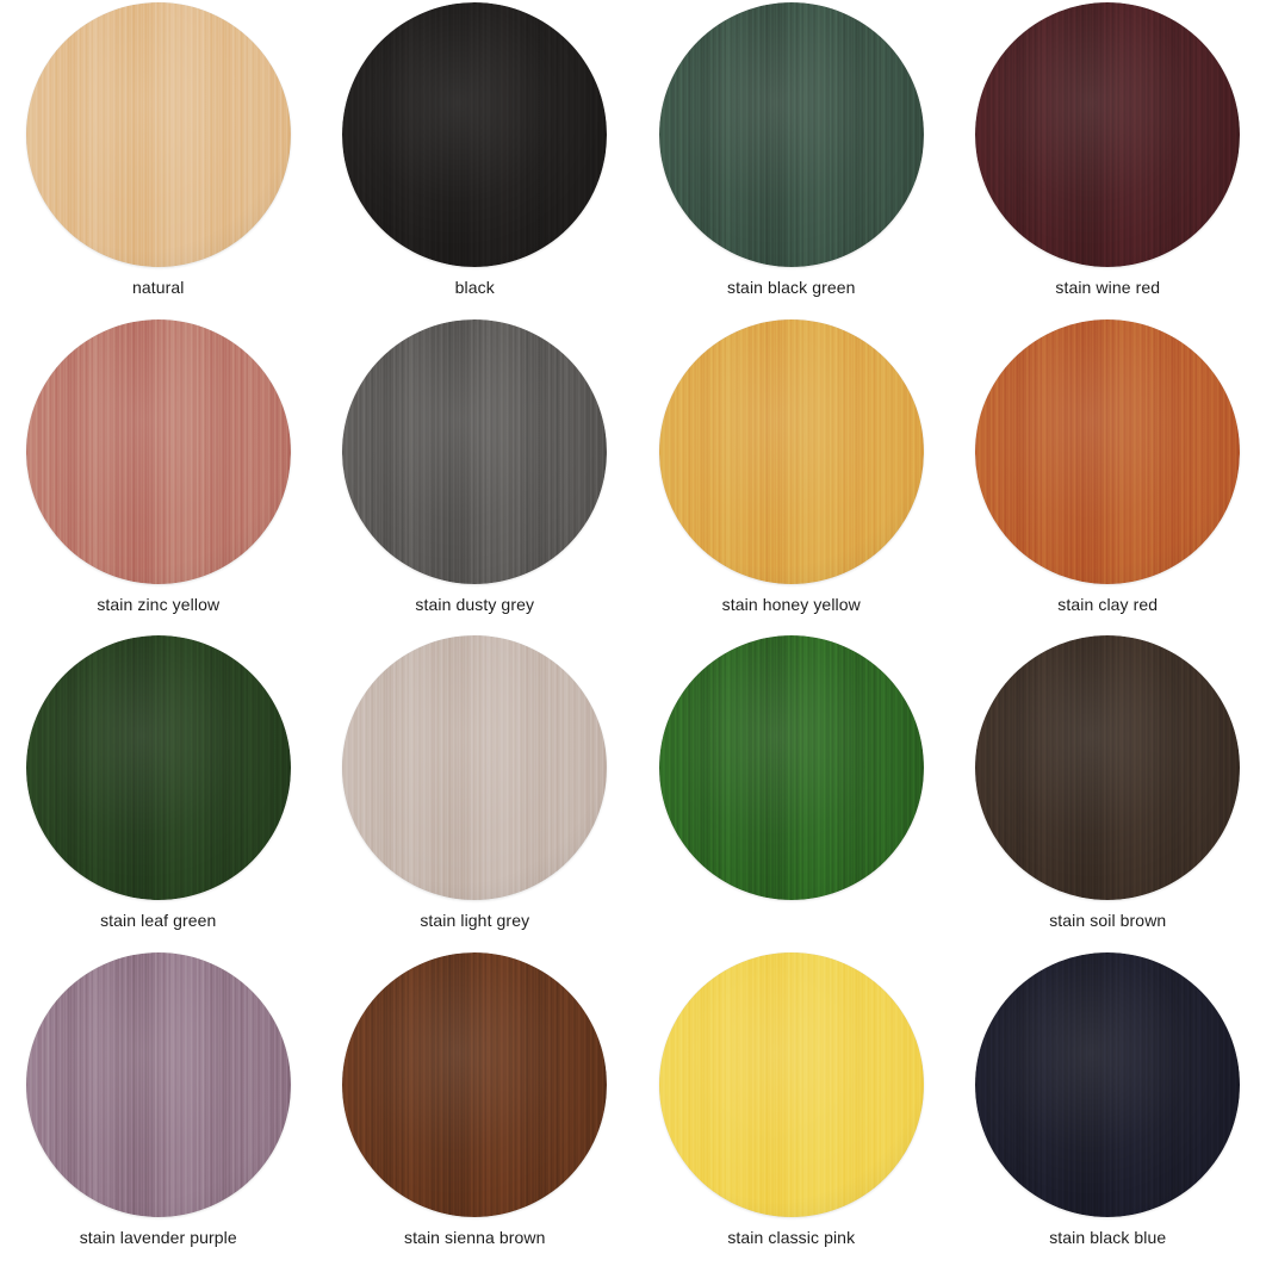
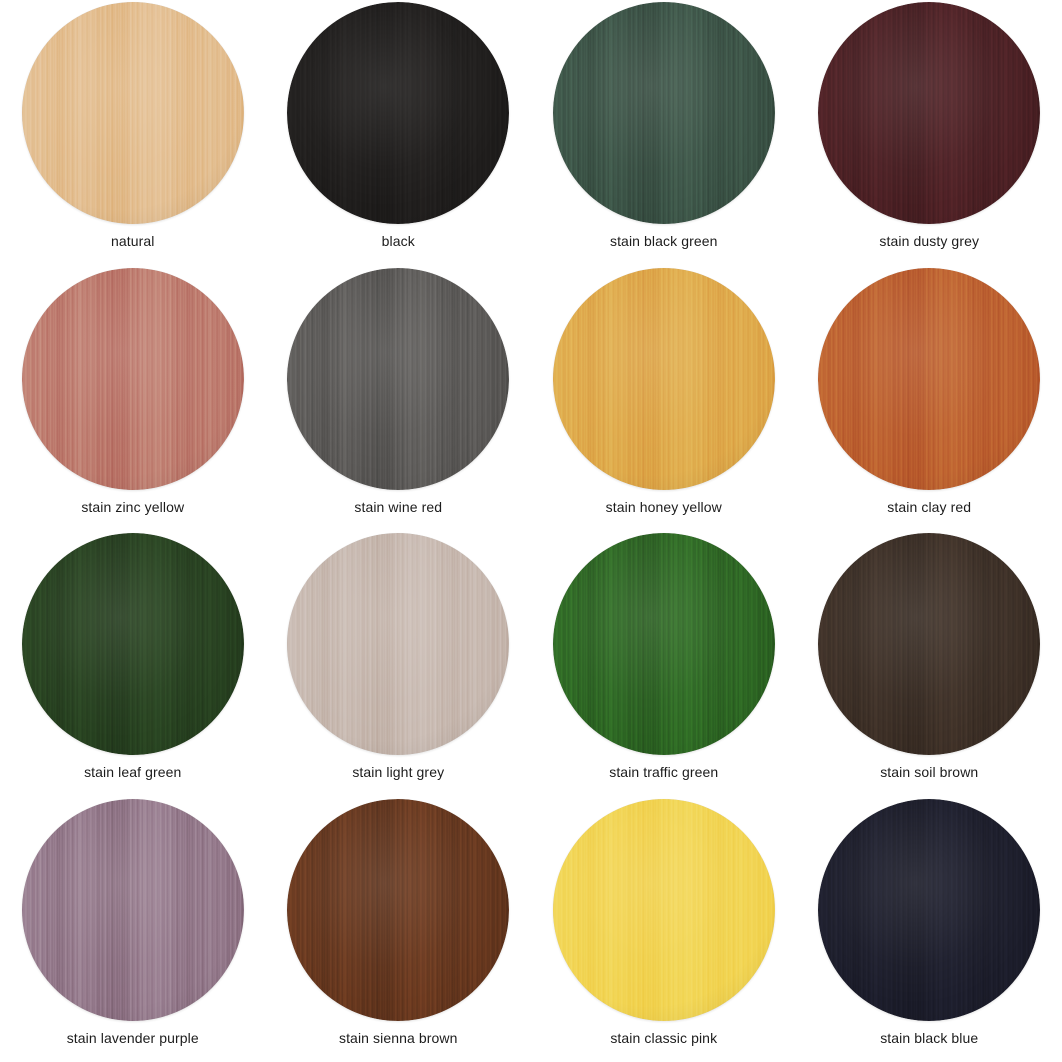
  natural
  black
  stain black green
- stain wine red
+ stain dusty grey
  stain zinc yellow
- stain dusty grey
+ stain wine red
  stain honey yellow
  stain clay red
  stain leaf green
  stain light grey
+ stain traffic green
  stain soil brown
  stain lavender purple
  stain sienna brown
  stain classic pink
  stain black blue
